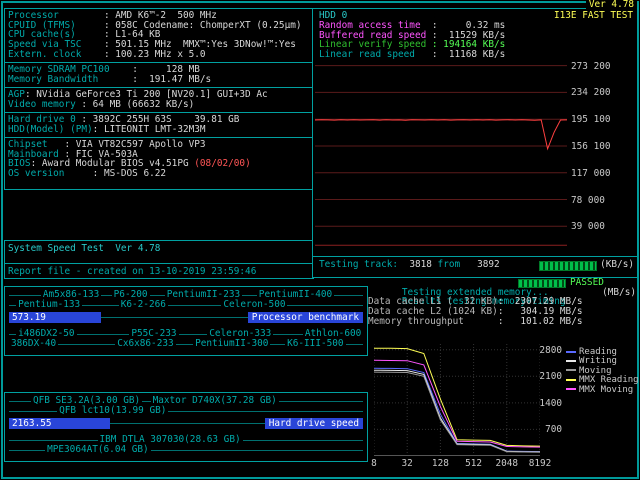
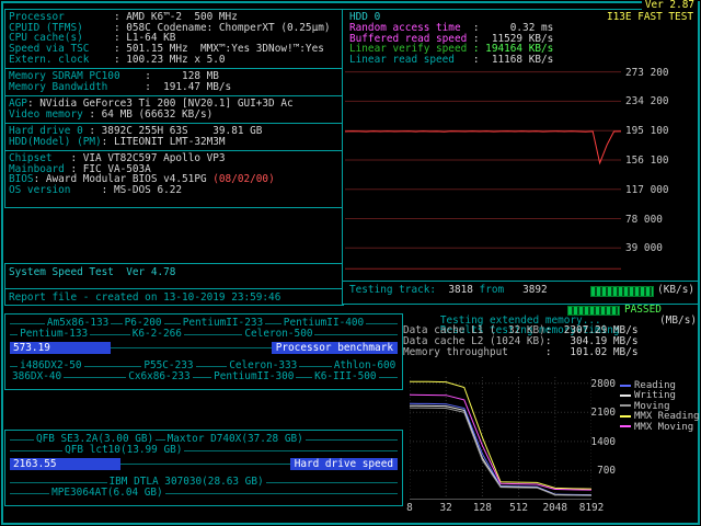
- Ver 4.78
+ Ver 2.87
  Processor : AMD K6™-2 500 MHz
  CPUID (TFMS) : 058C Codename: ChomperXT (0.25µm)
  CPU cache(s) : L1-64 KB
  Speed via TSC : 501.15 MHz MMX™:Yes 3DNow!™:Yes
  Extern. clock : 100.23 MHz x 5.0
  Memory SDRAM PC100 : 128 MB
  Memory Bandwidth : 191.47 MB/s
  AGP: NVidia GeForce3 Ti 200 [NV20.1] GUI+3D Ac
  Video memory : 64 MB (66632 KB/s)
  Hard drive 0 : 3892C 255H 63S 39.81 GB
  HDD(Model) (PM): LITEONIT LMT-32M3M
  Chipset : VIA VT82C597 Apollo VP3
  Mainboard : FIC VA-503A
  BIOS: Award Modular BIOS v4.51PG (08/02/00)
  OS version : MS-DOS 6.22
  System Speed Test Ver 4.78
  Report file - created on 13-10-2019 23:59:46
  HDD 0
  I13E FAST TEST
  Random access time : 0.32 ms
  Buffered read speed : 11529 KB/s
  Linear verify speed : 194164 KB/s
  Linear read speed : 11168 KB/s
  273 200
  234 200
  195 100
  156 100
  117 000
  78 000
  39 000
  Testing track: 3818 from 3892
  (KB/s)
  Testing extended memory...
  PASSED
  Results testing memory+timing
  (MB/s)
  Data cache L1 ( 32 KB): 2307.29 MB/s
  Data cache L2 (1024 KB): 304.19 MB/s
  Memory throughput : 101.02 MB/s
  2800
  2100
  1400
  700
  8
  32
  128
  512
  2048
  8192
  Reading
  Writing
  Moving
  MMX Reading
  MMX Moving
  Am5x86-133
  P6-200
  PentiumII-233
  PentiumII-400
  Pentium-133
  K6-2-266
  Celeron-500
  573.19
  Processor benchmark
  i486DX2-50
  P55C-233
  Celeron-333
  Athlon-600
  386DX-40
  Cx6x86-233
  PentiumII-300
  K6-III-500
  QFB SE3.2A(3.00 GB)
  Maxtor D740X(37.28 GB)
  QFB lct10(13.99 GB)
  2163.55
  Hard drive speed
  IBM DTLA 307030(28.63 GB)
  MPE3064AT(6.04 GB)
